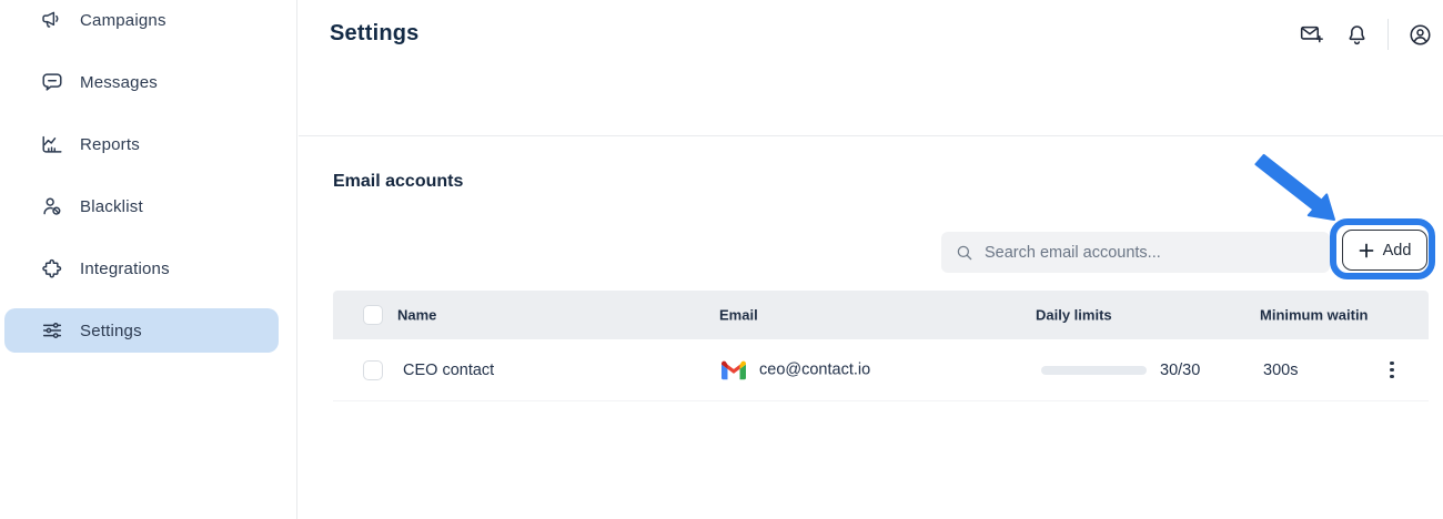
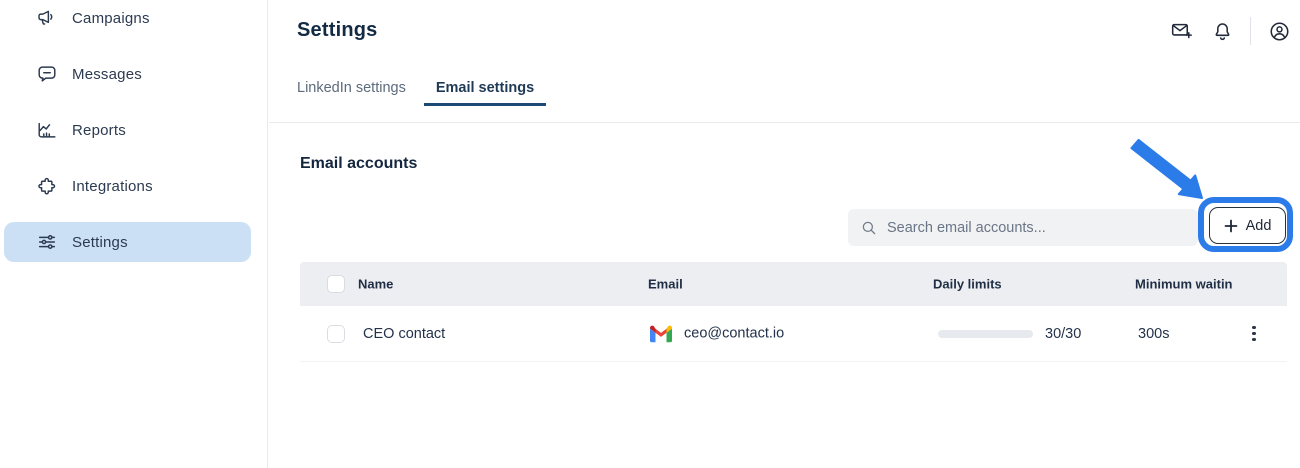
  Campaigns
  Messages
  Reports
- Blacklist
  Integrations
  Settings
  Settings
+ LinkedIn settings
+ Email settings
  Email accounts
  Search email accounts...
  Add
  Name
  Email
  Daily limits
  Minimum waitin
  CEO contact
  ceo@contact.io
  30/30
  300s
